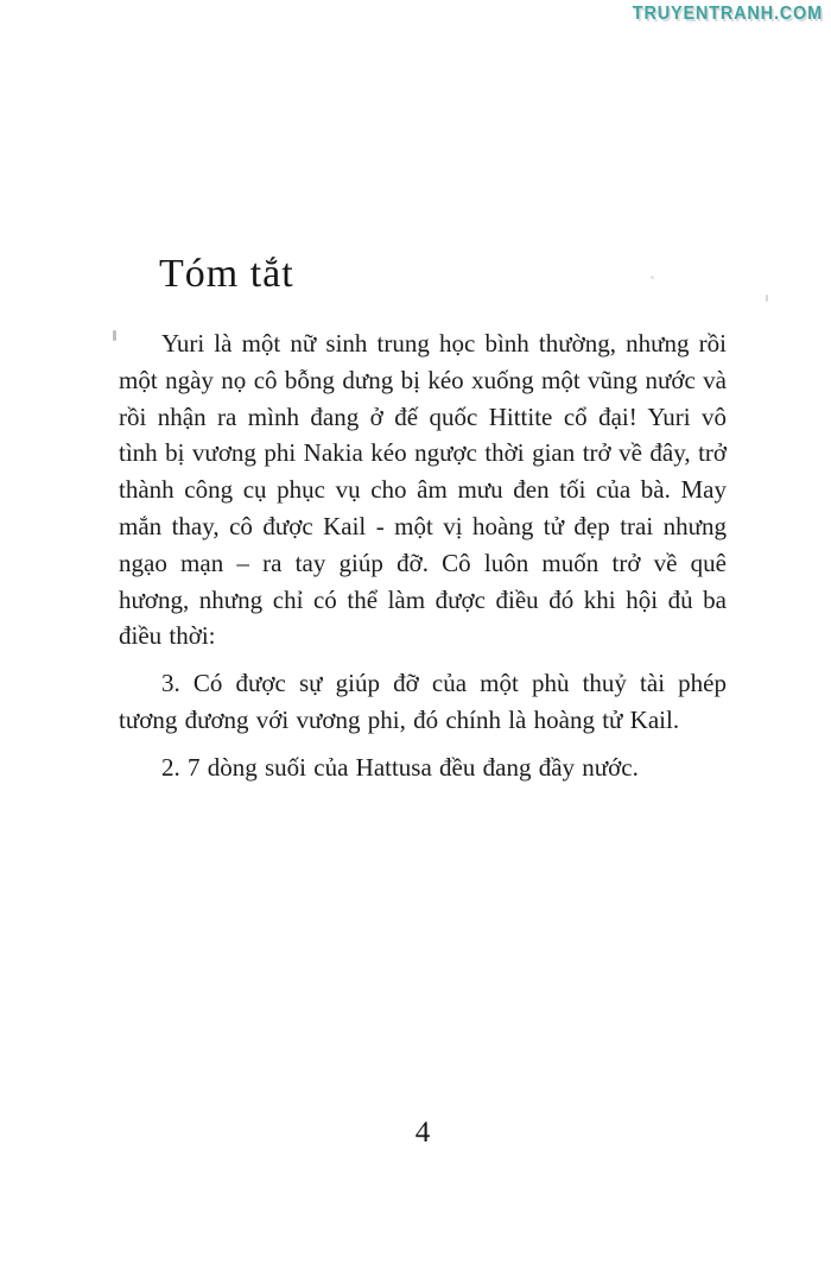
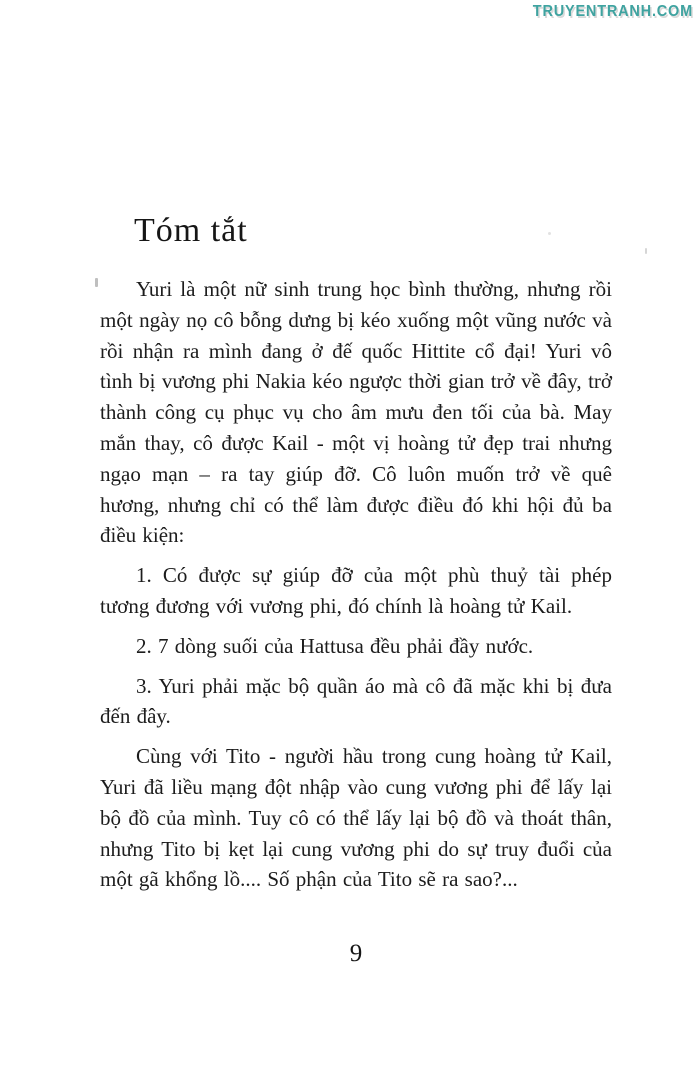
  TRUYENTRANH.COM
  Tóm tắt
- Yuri là một nữ sinh trung học bình thường, nhưng rồi một ngày nọ cô bỗng dưng bị kéo xuống một vũng nước và rồi nhận ra mình đang ở đế quốc Hittite cổ đại! Yuri vô tình bị vương phi Nakia kéo ngược thời gian trở về đây, trở thành công cụ phục vụ cho âm mưu đen tối của bà. May mắn thay, cô được Kail - một vị hoàng tử đẹp trai nhưng ngạo mạn – ra tay giúp đỡ. Cô luôn muốn trở về quê hương, nhưng chỉ có thể làm được điều đó khi hội đủ ba điều thời:
+ Yuri là một nữ sinh trung học bình thường, nhưng rồi một ngày nọ cô bỗng dưng bị kéo xuống một vũng nước và rồi nhận ra mình đang ở đế quốc Hittite cổ đại! Yuri vô tình bị vương phi Nakia kéo ngược thời gian trở về đây, trở thành công cụ phục vụ cho âm mưu đen tối của bà. May mắn thay, cô được Kail - một vị hoàng tử đẹp trai nhưng ngạo mạn – ra tay giúp đỡ. Cô luôn muốn trở về quê hương, nhưng chỉ có thể làm được điều đó khi hội đủ ba điều kiện:
- 3. Có được sự giúp đỡ của một phù thuỷ tài phép tương đương với vương phi, đó chính là hoàng tử Kail.
+ 1. Có được sự giúp đỡ của một phù thuỷ tài phép tương đương với vương phi, đó chính là hoàng tử Kail.
- 2. 7 dòng suối của Hattusa đều đang đầy nước.
+ 2. 7 dòng suối của Hattusa đều phải đầy nước.
+ 3. Yuri phải mặc bộ quần áo mà cô đã mặc khi bị đưa đến đây.
+ Cùng với Tito - người hầu trong cung hoàng tử Kail, Yuri đã liều mạng đột nhập vào cung vương phi để lấy lại bộ đồ của mình. Tuy cô có thể lấy lại bộ đồ và thoát thân, nhưng Tito bị kẹt lại cung vương phi do sự truy đuổi của một gã khổng lồ.... Số phận của Tito sẽ ra sao?...
- 4
+ 9
